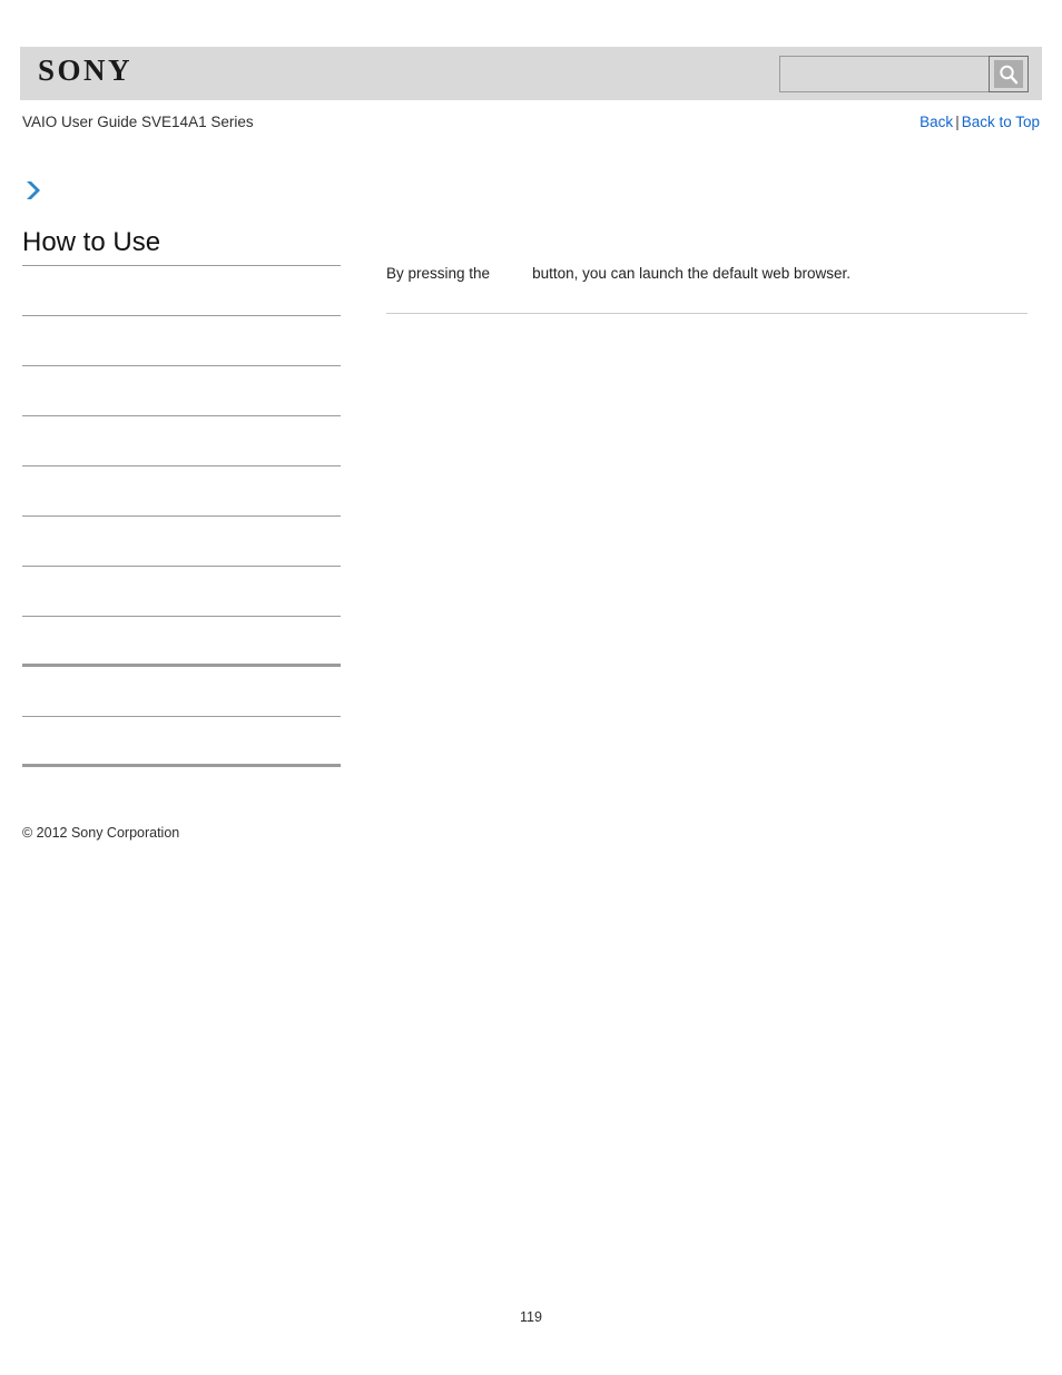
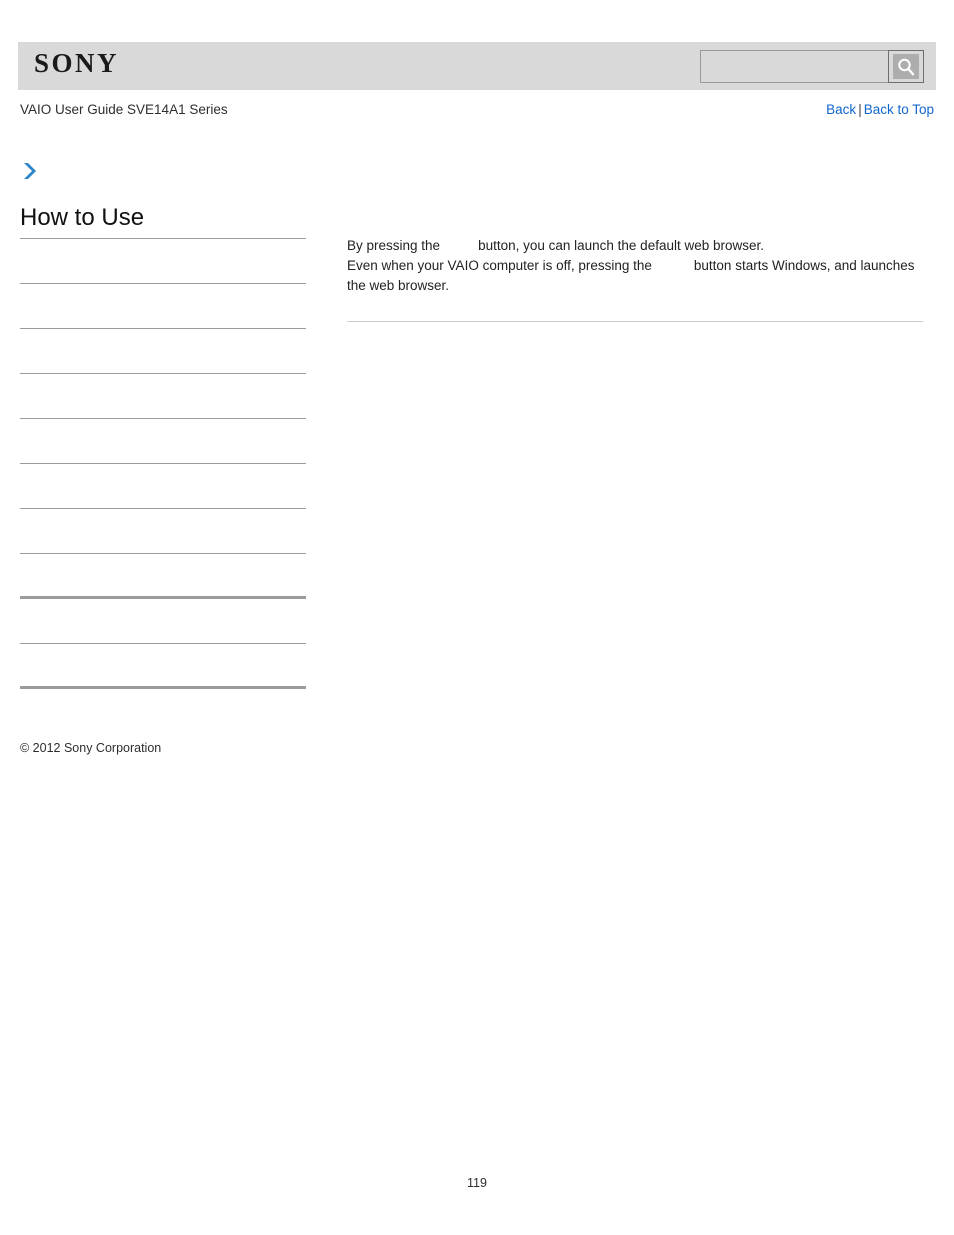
  SONY
  VAIO User Guide SVE14A1 Series
  Back | Back to Top
  How to Use
  © 2012 Sony Corporation
  By pressing the button, you can launch the default web browser.
+ Even when your VAIO computer is off, pressing the button starts Windows, and launches the web browser.
  119
